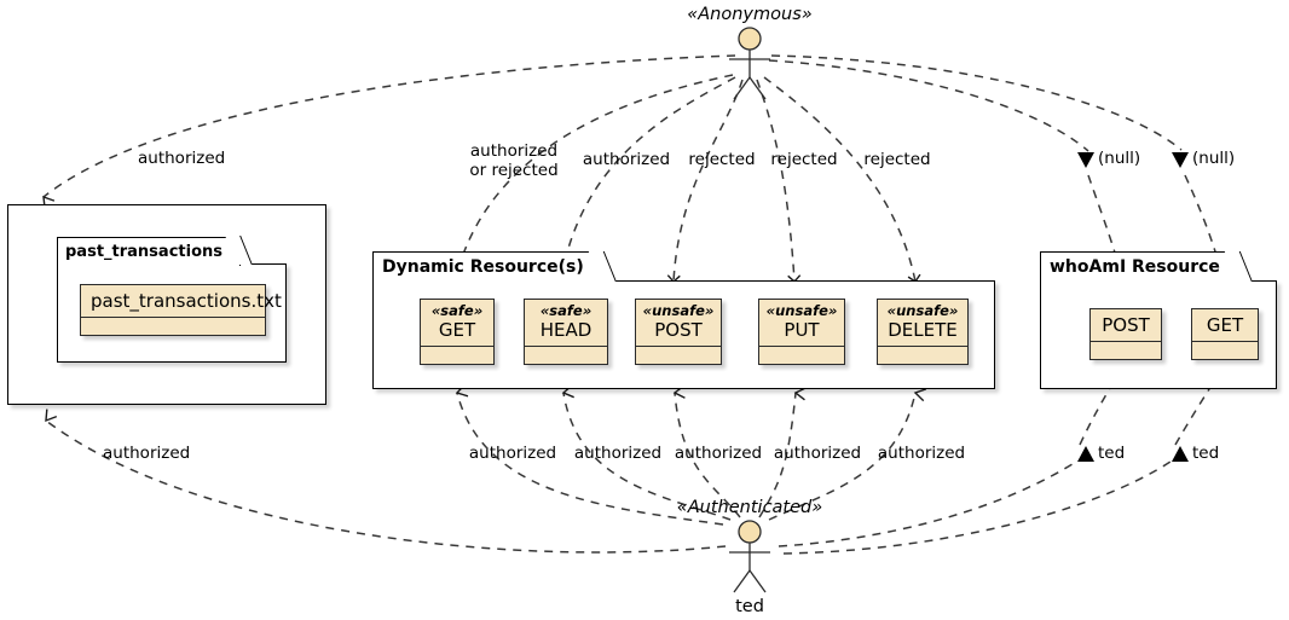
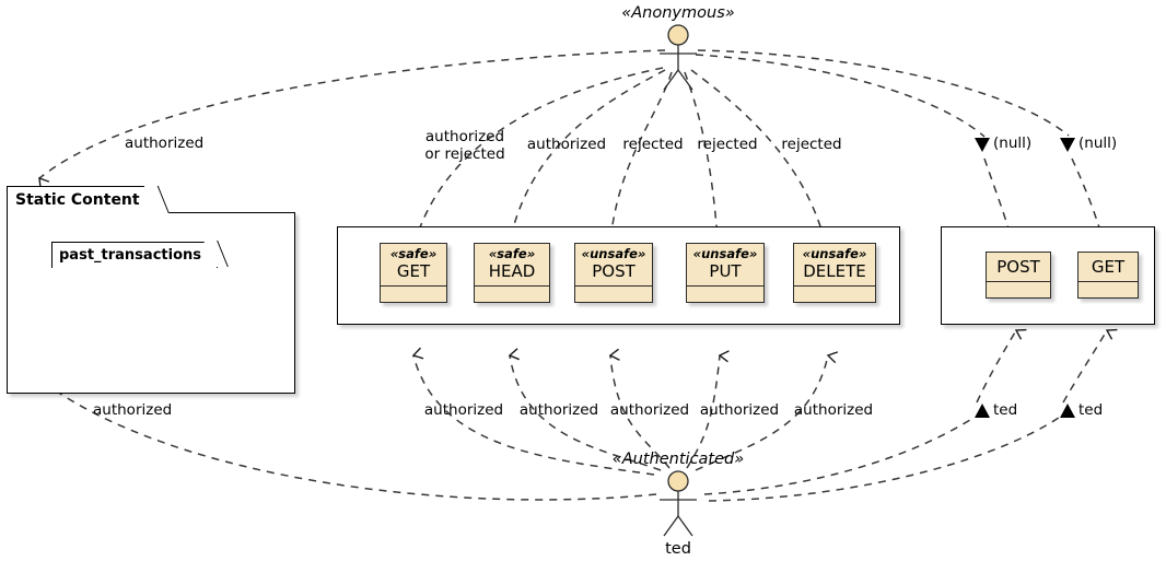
  «Anonymous»
  «Authenticated»
  ted
+ Static Content
  past_transactions
- past_transactions.txt
- Dynamic Resource(s)
  «safe»
  GET
  «safe»
  HEAD
  «unsafe»
  POST
  «unsafe»
  PUT
  «unsafe»
  DELETE
- whoAmI Resource
  POST
  GET
  authorized
  authorized
  or rejected
  authorized
  rejected
  rejected
  rejected
  (null)
  (null)
  authorized
  authorized
  authorized
  authorized
  authorized
  authorized
  ted
  ted
